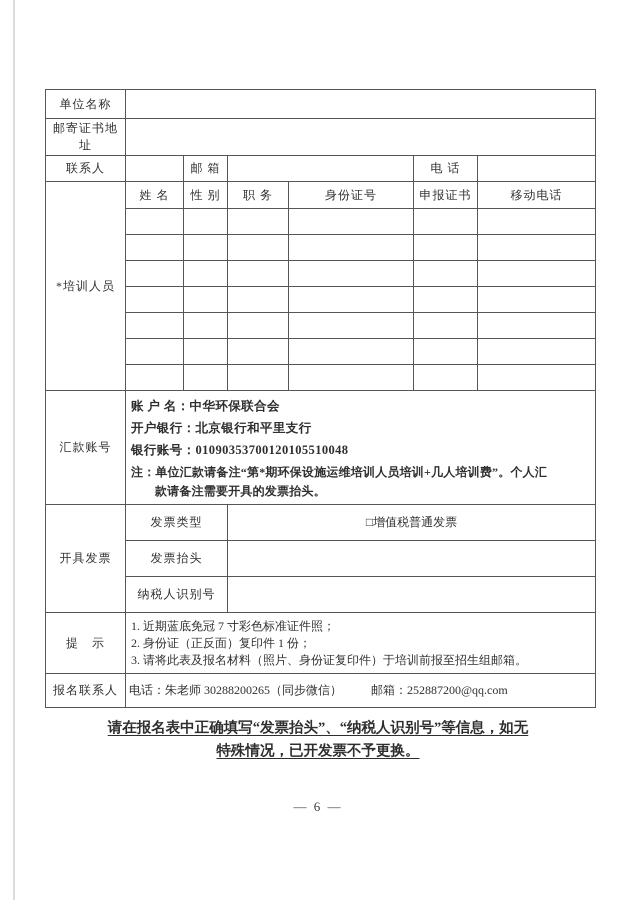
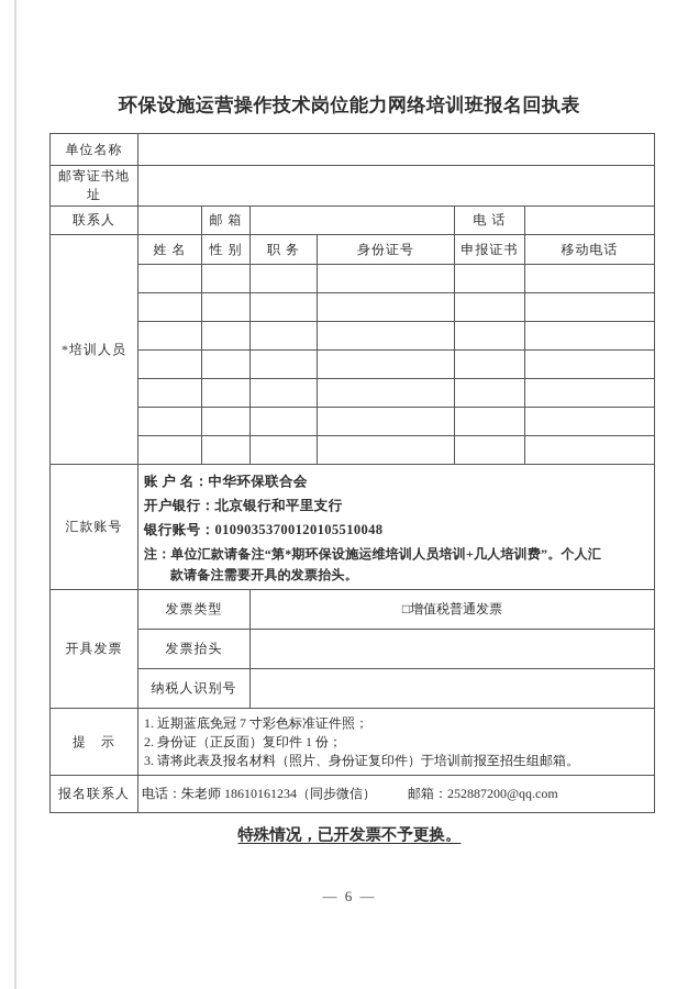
+ 环保设施运营操作技术岗位能力网络培训班报名回执表
  单位名称
  邮寄证书地址
  联系人		邮 箱		电 话
  *培训人员	姓 名	性 别	职 务	身份证号	申报证书	移动电话
  汇款账号	账 户 名：中华环保联合会 开户银行：北京银行和平里支行 银行账号：01090353700120105510048 注：单位汇款请备注“第*期环保设施运维培训人员培训+几人培训费”。个人汇 款请备注需要开具的发票抬头。
  开具发票	发票类型	□增值税普通发票
  发票抬头
  纳税人识别号
  提 示	1. 近期蓝底免冠 7 寸彩色标准证件照； 2. 身份证（正反面）复印件 1 份； 3. 请将此表及报名材料（照片、身份证复印件）于培训前报至招生组邮箱。
- 报名联系人	电话：朱老师 30288200265（同步微信） 邮箱：252887200@qq.com
+ 报名联系人	电话：朱老师 18610161234（同步微信） 邮箱：252887200@qq.com
- 请在报名表中正确填写“发票抬头”、“纳税人识别号”等信息，如无
  特殊情况，已开发票不予更换。
  — 6 —
